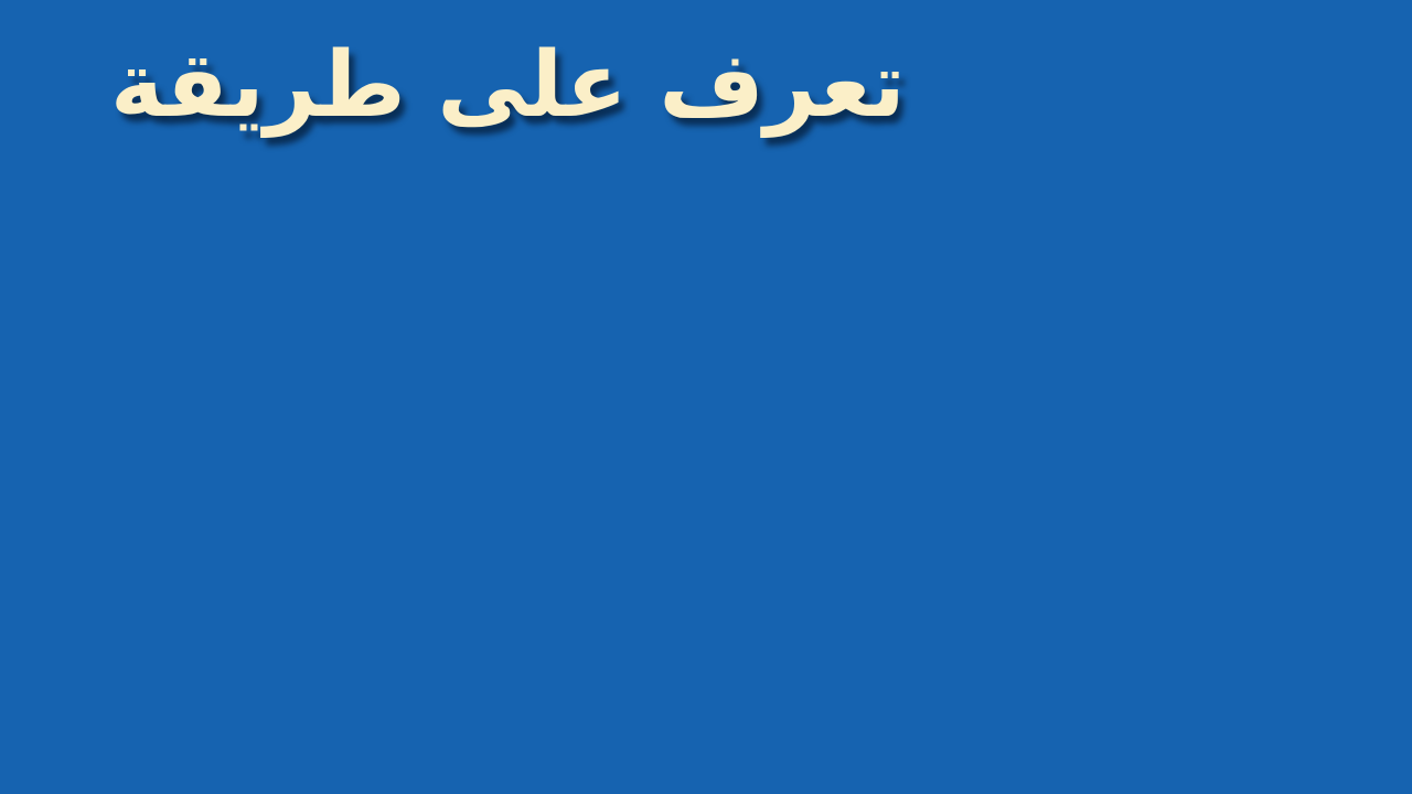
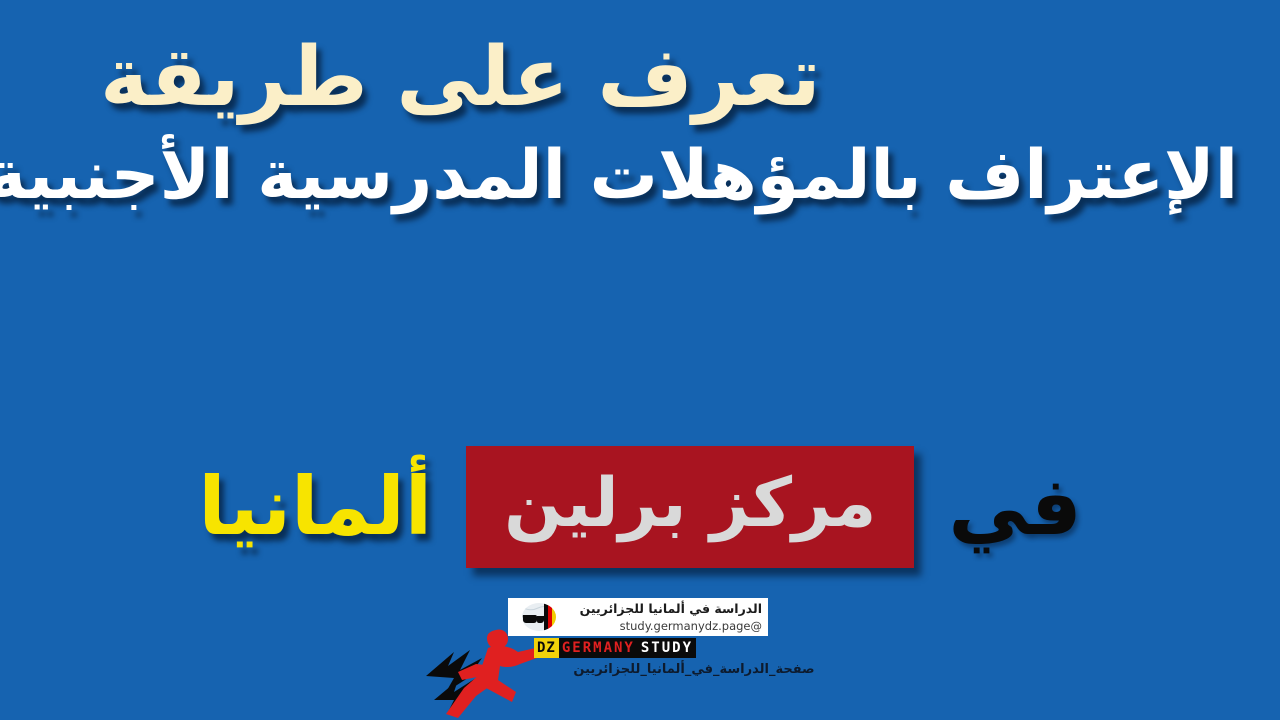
  تعرف على طريقة
+ الإعتراف بالمؤهلات المدرسية الأجنبية
+ في
+ مركز برلين
+ ألمانيا
+ الدراسة في ألمانيا للجزائريين @study.germanydz.page
+ STUDY
+ GERMANY
+ DZ
+ صفحة_الدراسة_في_ألمانيا_للجزائريين
